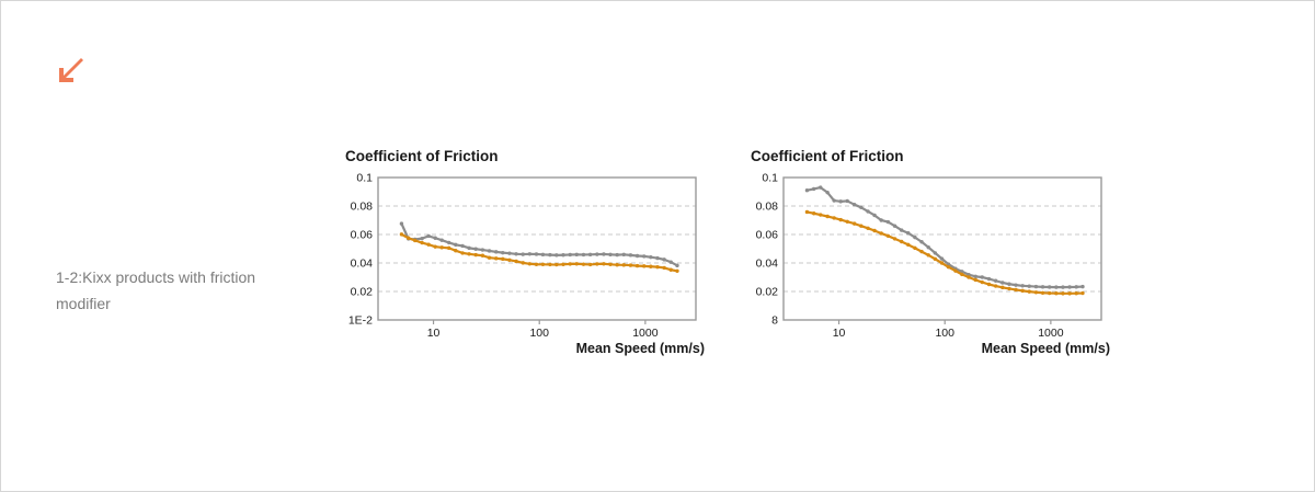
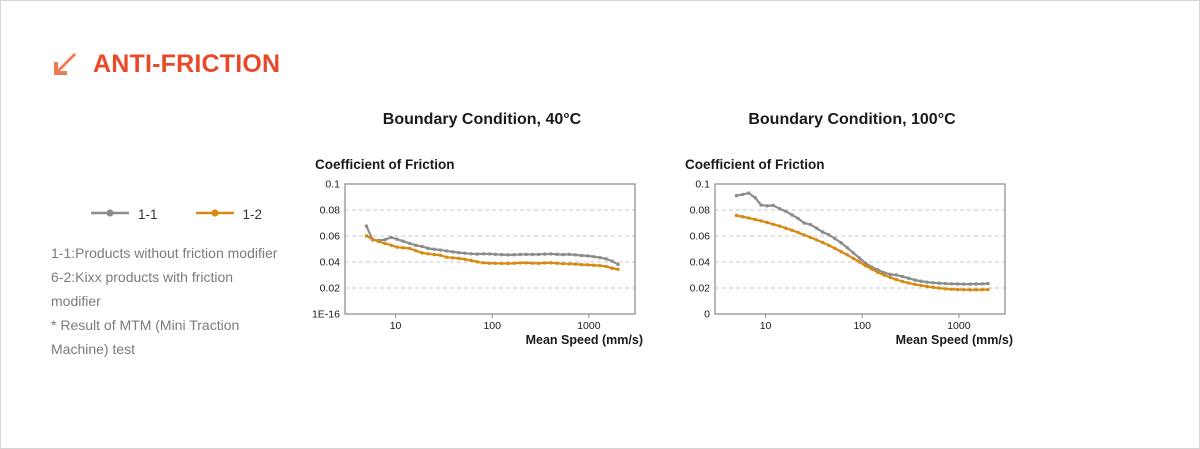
+ ANTI-FRICTION
+ 1-1
+ 1-2
+ 1-1:Products without friction modifier
- 1-2:Kixx products with friction modifier
+ 6-2:Kixx products with friction modifier
+ * Result of MTM (Mini Traction Machine) test
+ Boundary Condition, 40°C
  Coefficient of Friction
- 1E-2
+ 1E-16
  0.02
  0.04
  0.06
  0.08
  0.1
  10
  100
  1000
  Mean Speed (mm/s)
+ Boundary Condition, 100°C
  Coefficient of Friction
- 8
+ 0
  0.02
  0.04
  0.06
  0.08
  0.1
  10
  100
  1000
  Mean Speed (mm/s)
